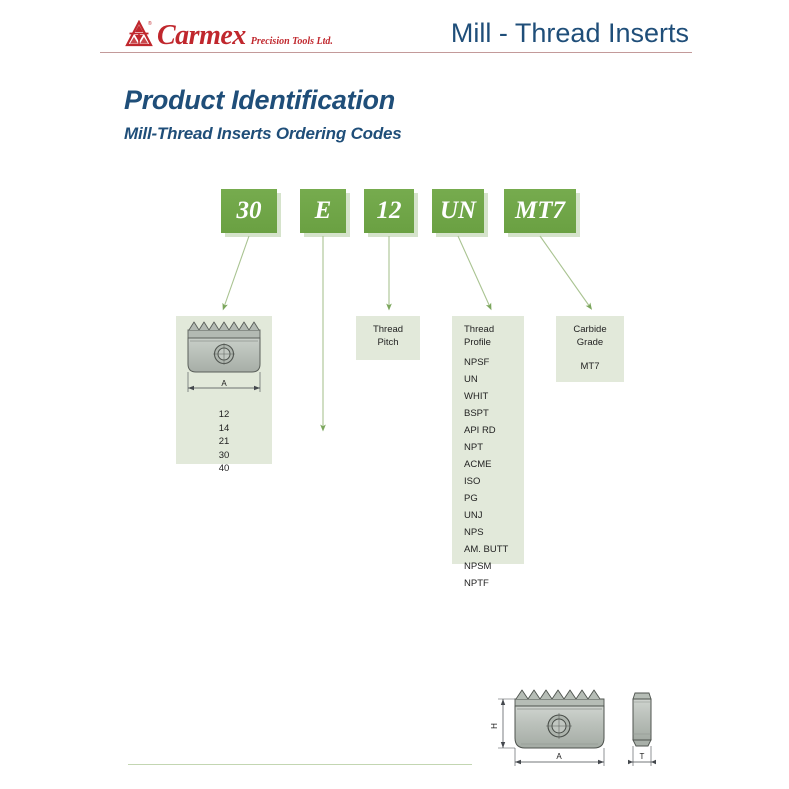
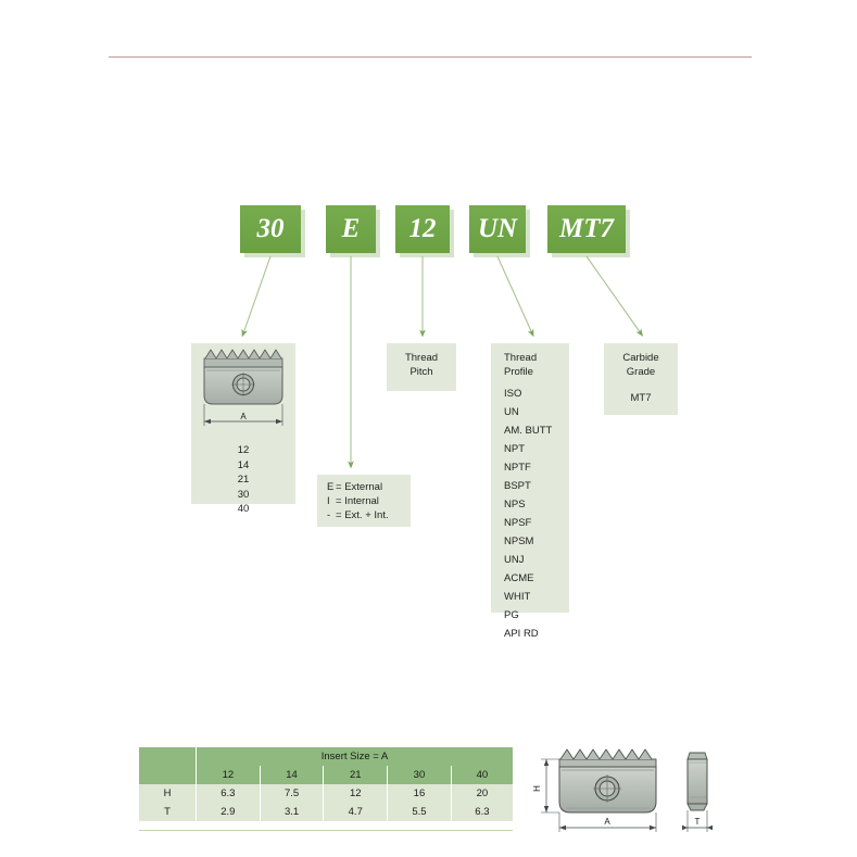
- Carmex
- Precision Tools Ltd.
- Mill - Thread Inserts
- Product Identification
- Mill-Thread Inserts Ordering Codes
  30
  E
  12
  UN
  MT7
  A
  12
  14
  21
  30
  40
+ E = External
+ I = Internal
+ - = Ext. + Int.
  Thread
  Pitch
  Thread
  Profile
- NPSF
+ ISO
  UN
- WHIT
+ AM. BUTT
- BSPT
+ NPT
- API RD
+ NPTF
- NPT
+ BSPT
- ACME
+ NPS
- ISO
+ NPSF
- PG
+ NPSM
  UNJ
- NPS
+ ACME
- AM. BUTT
+ WHIT
- NPSM
+ PG
- NPTF
+ API RD
  Carbide
  Grade
  MT7
+ 	Insert Size = A
+ 	12	14	21	30	40
+ H	6.3	7.5	12	16	20
+ T	2.9	3.1	4.7	5.5	6.3
  A
  T
